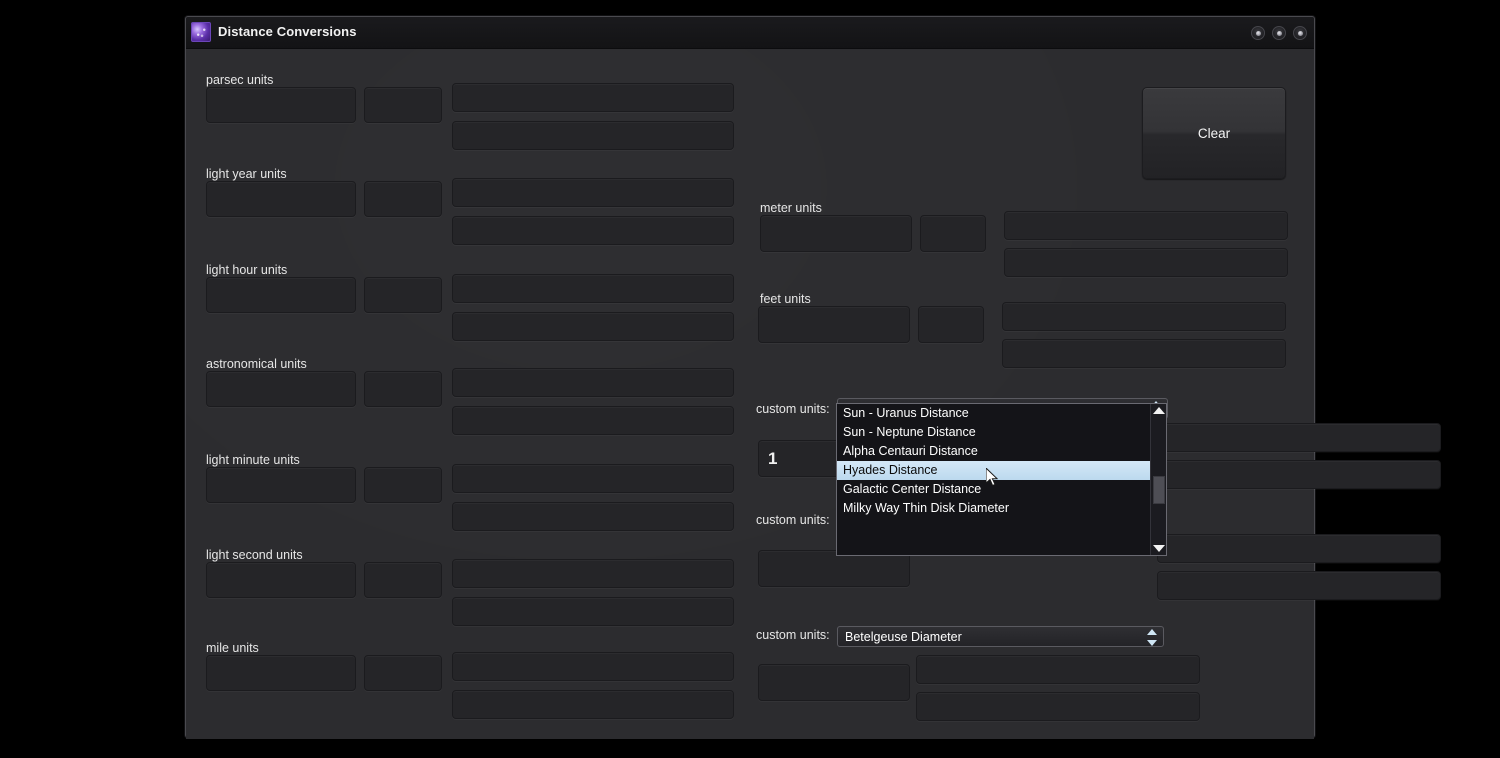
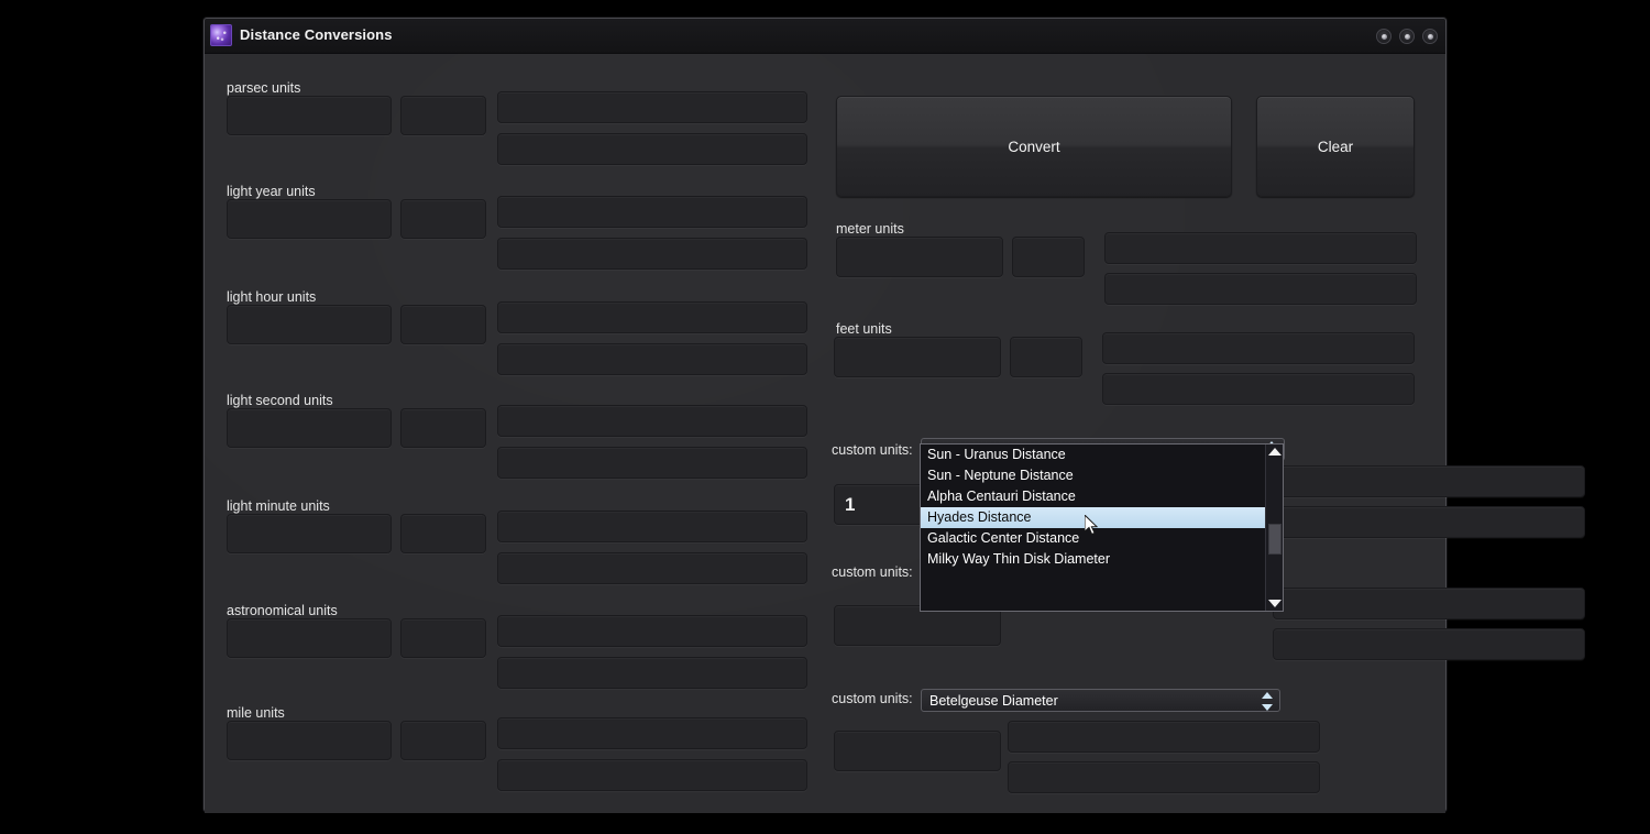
  Distance Conversions
  parsec units
  light year units
  light hour units
- astronomical units
+ light second units
  light minute units
- light second units
+ astronomical units
  mile units
+ Convert
  Clear
  meter units
  feet units
  custom units:
  1
  custom units:
  custom units:
  Betelgeuse Diameter
  Sun - Uranus Distance
  Sun - Neptune Distance
  Alpha Centauri Distance
  Hyades Distance
  Galactic Center Distance
  Milky Way Thin Disk Diameter
